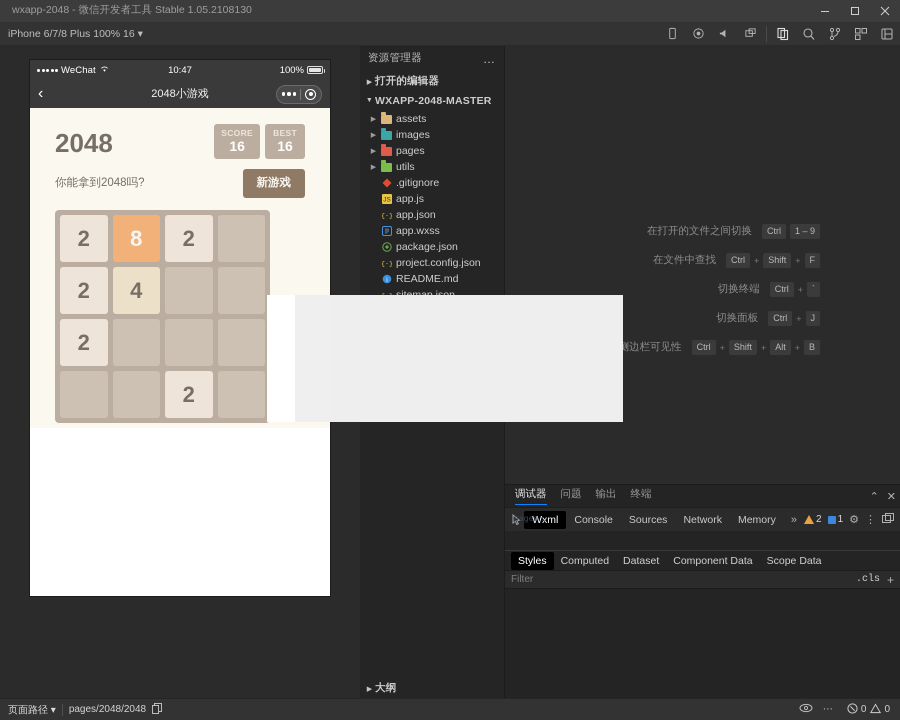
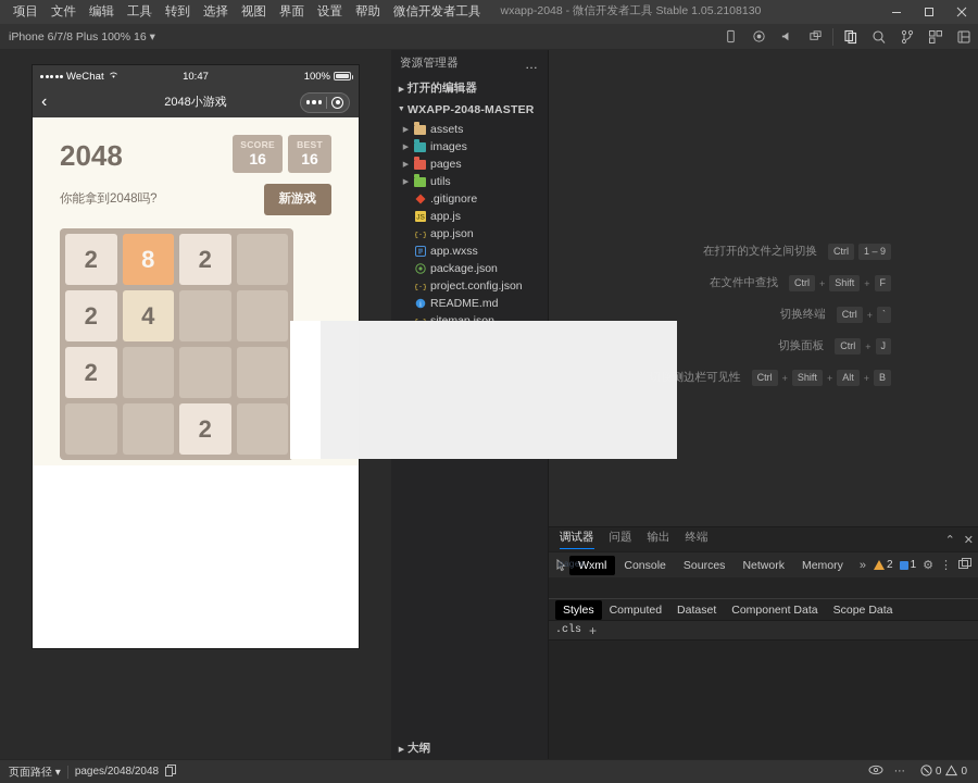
+ 项目
+ 文件
+ 编辑
+ 工具
+ 转到
+ 选择
+ 视图
+ 界面
+ 设置
+ 帮助
+ 微信开发者工具
  wxapp-2048 - 微信开发者工具 Stable 1.05.2108130
  iPhone 6/7/8 Plus 100% 16 ▾
  WeChat
  10:47
  100%
  ‹
  2048小游戏
  2048
  SCORE
  16
  BEST
  16
  你能拿到2048吗?
  新游戏
  2
  8
  2
  2
  4
  2
  2
  资源管理器
  …
  打开的编辑器
  WXAPP-2048-MASTER
  assets
  images
  pages
  utils
  .gitignore
  app.js
  {·}
  app.json
  app.wxss
  package.json
  {·}
  project.config.json
  README.md
  大纲
  在打开的文件之间切换
  Ctrl
  1 – 9
  在文件中查找
  Ctrl
  +
  Shift
  +
  F
  切换终端
  Ctrl
  +
  `
  切换面板
  Ctrl
  +
  J
  侧边栏可见性
  Ctrl
  +
  Shift
  +
  Alt
  +
  B
  调试器
  问题
  输出
  终端
  ⌃
  ✕
  Wxml
  Console
  Sources
  Network
  Memory
  »
  2
  1
  ⚙
  ⋮
  pages…
  Styles
  Computed
  Dataset
  Component Data
  Scope Data
- Filter
  .cls
  +
  页面路径 ▾
  pages/2048/2048
  ⋯
  0
  0
